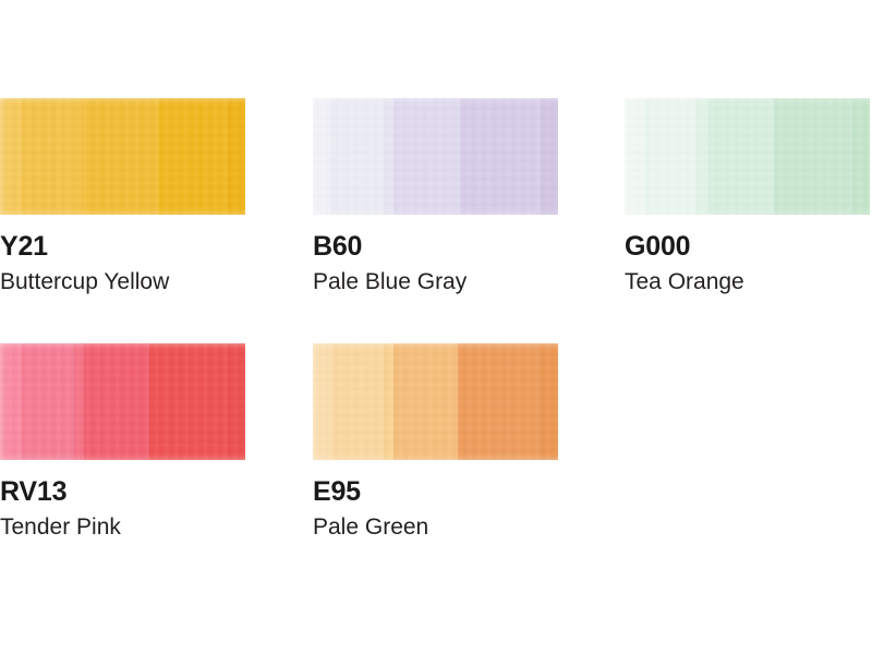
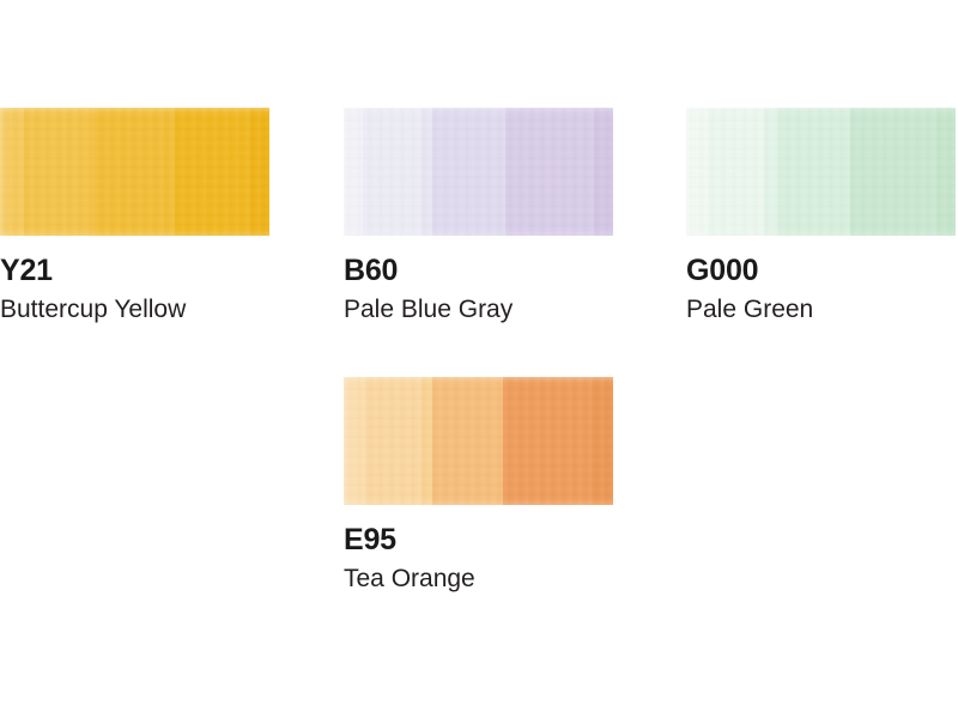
  Y21
  Buttercup Yellow
  B60
  Pale Blue Gray
  G000
- Tea Orange
+ Pale Green
- RV13
- Tender Pink
  E95
- Pale Green
+ Tea Orange
